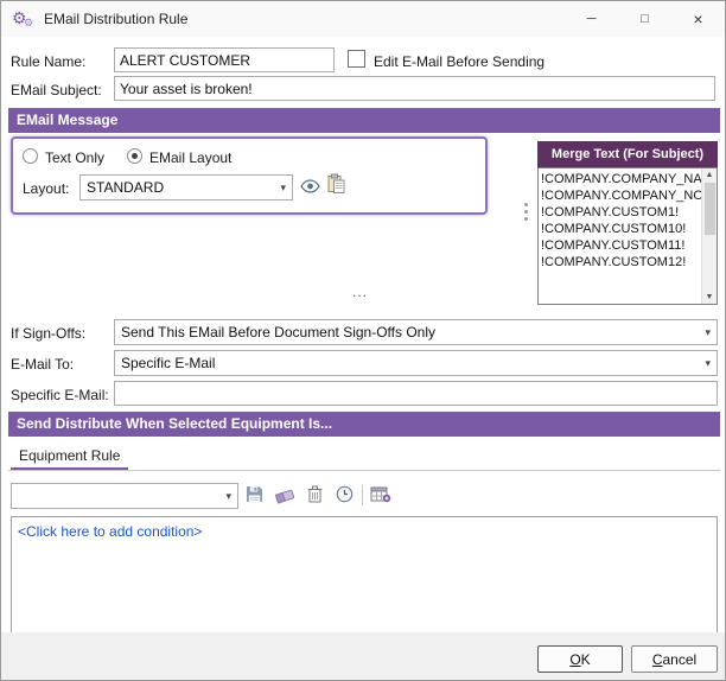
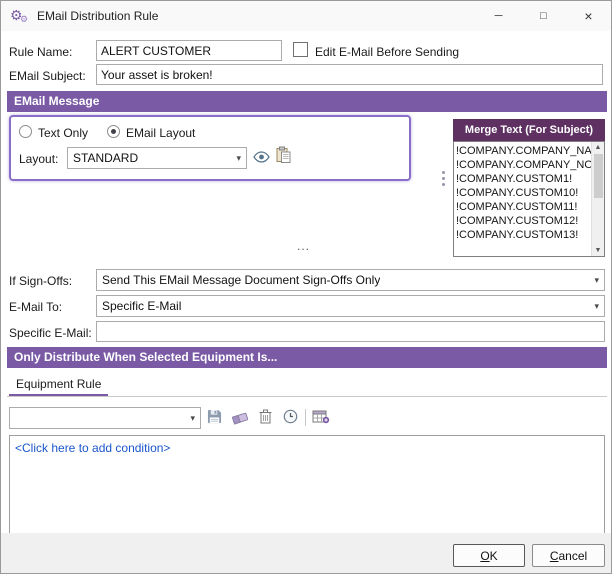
  ⚙
  ⚙
  EMail Distribution Rule
  ─
  □
  ×
  Rule Name:
  ALERT CUSTOMER
  Edit E-Mail Before Sending
  EMail Subject:
  Your asset is broken!
  EMail Message
  Text Only
  EMail Layout
  Layout:
  STANDARD
  ▾
  Merge Text (For Subject)
  !COMPANY.COMPANY_NA
  !COMPANY.COMPANY_NO
  !COMPANY.CUSTOM1!
  !COMPANY.CUSTOM10!
  !COMPANY.CUSTOM11!
  !COMPANY.CUSTOM12!
+ !COMPANY.CUSTOM13!
  ...
  If Sign-Offs:
- Send This EMail Before Document Sign-Offs Only
+ Send This EMail Message Document Sign-Offs Only
  ▾
  E-Mail To:
  Specific E-Mail
  ▾
  Specific E-Mail:
- Send Distribute When Selected Equipment Is...
+ Only Distribute When Selected Equipment Is...
  Equipment Rule
  ▾
  <Click here to add condition>
  OK
  Cancel
